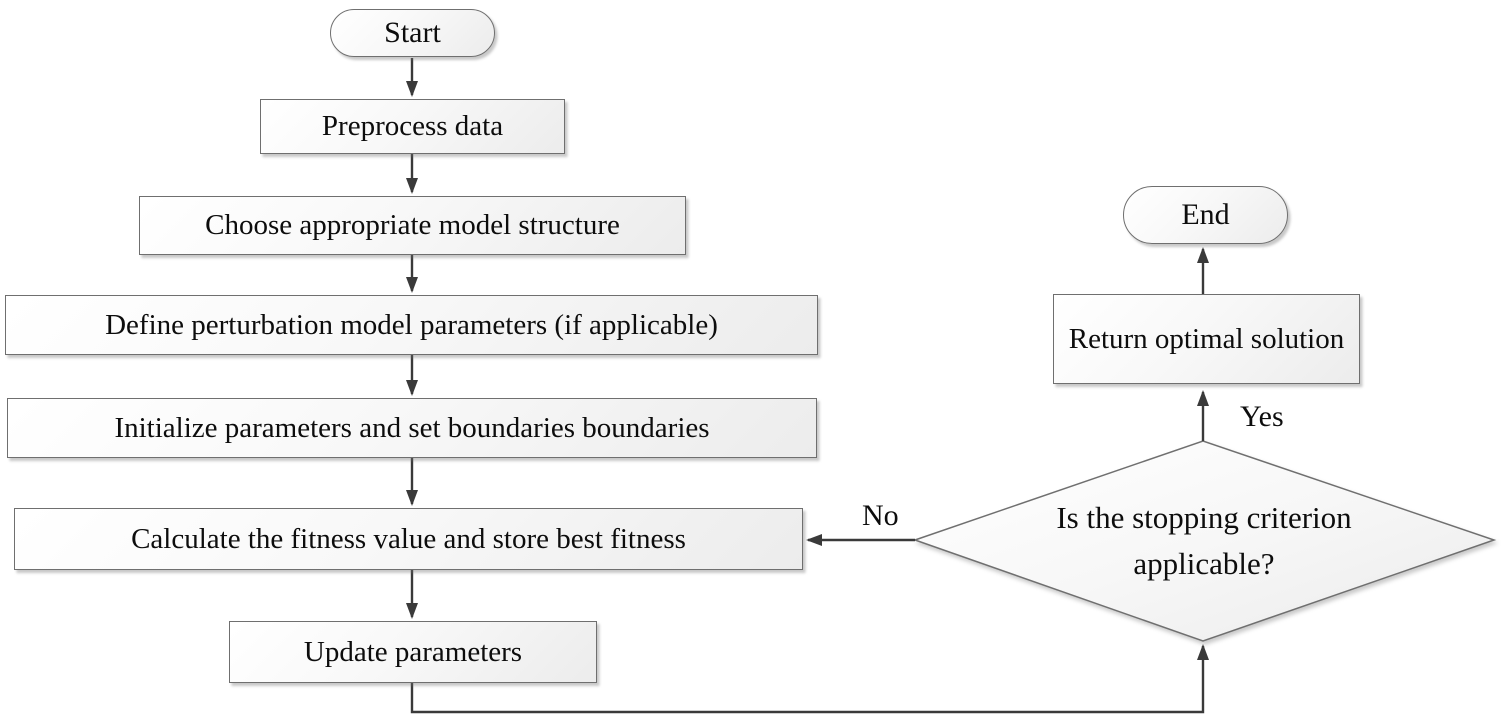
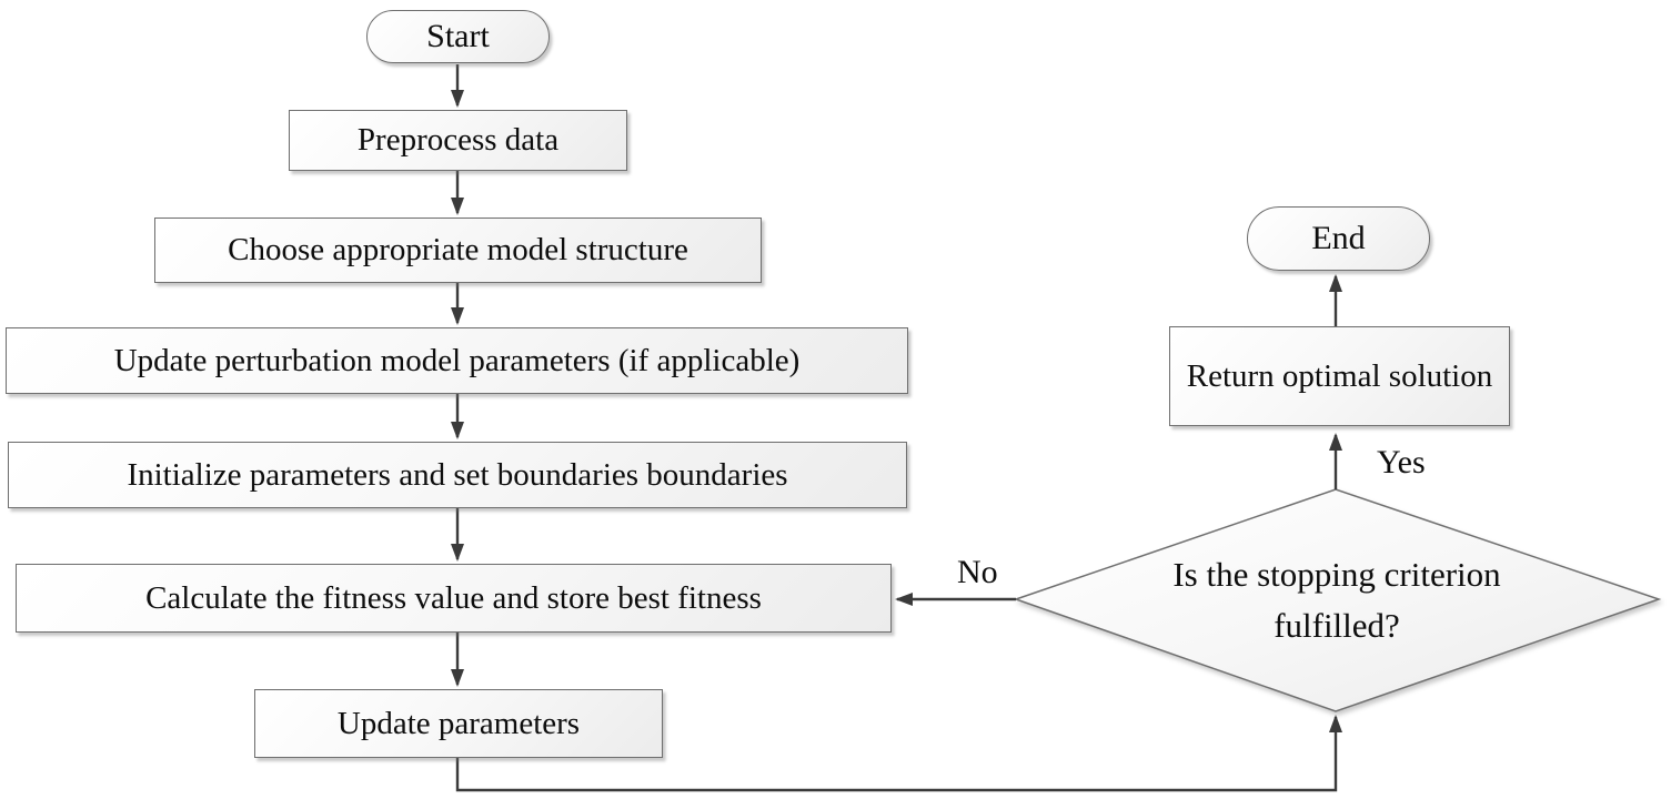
  Start
  Preprocess data
  Choose appropriate model structure
- Define perturbation model parameters (if applicable)
+ Update perturbation model parameters (if applicable)
  Initialize parameters and set boundaries boundaries
  Calculate the fitness value and store best fitness
  Update parameters
  Return optimal solution
  End
- Is the stopping criterion applicable?
+ Is the stopping criterion fulfilled?
  Yes
  No
